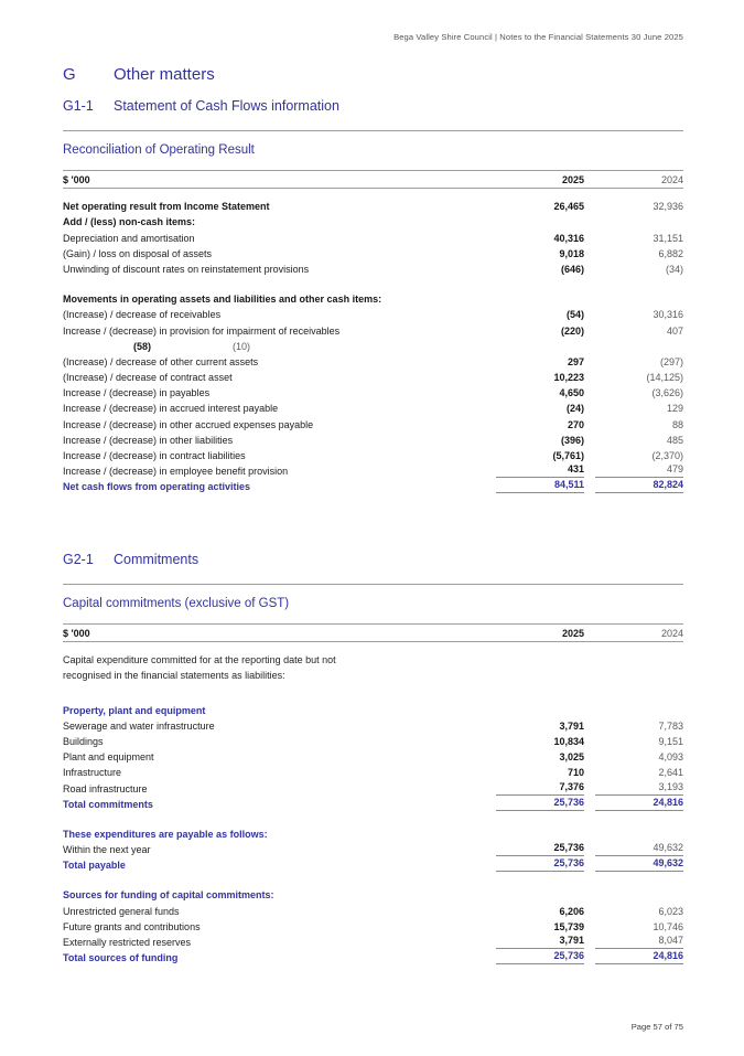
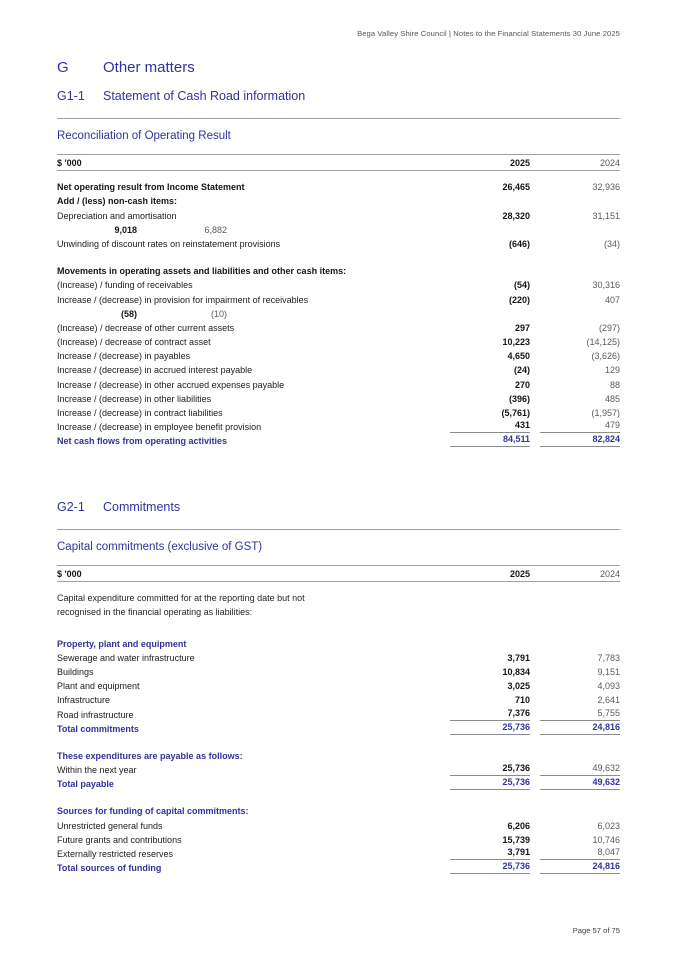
  Bega Valley Shire Council | Notes to the Financial Statements 30 June 2025
  G
  Other matters
  G1-1
- Statement of Cash Flows information
+ Statement of Cash Road information
  Reconciliation of Operating Result
  $ '000
  2025
  2024
  Net operating result from Income Statement
  26,465
  32,936
  Add / (less) non-cash items:
  Depreciation and amortisation
- 40,316
+ 28,320
  31,151
- (Gain) / loss on disposal of assets
  9,018
  6,882
  Unwinding of discount rates on reinstatement provisions
  (646)
  (34)
  Movements in operating assets and liabilities and other cash items:
- (Increase) / decrease of receivables
+ (Increase) / funding of receivables
  (54)
  30,316
  Increase / (decrease) in provision for impairment of receivables
  (220)
  407
  (58)
  (10)
  (Increase) / decrease of other current assets
  297
  (297)
  (Increase) / decrease of contract asset
  10,223
  (14,125)
  Increase / (decrease) in payables
  4,650
  (3,626)
  Increase / (decrease) in accrued interest payable
  (24)
  129
  Increase / (decrease) in other accrued expenses payable
  270
  88
  Increase / (decrease) in other liabilities
  (396)
  485
  Increase / (decrease) in contract liabilities
  (5,761)
- (2,370)
+ (1,957)
  Increase / (decrease) in employee benefit provision
  431
  479
  Net cash flows from operating activities
  84,511
  82,824
  G2-1
  Commitments
  Capital commitments (exclusive of GST)
  $ '000
  2025
  2024
  Capital expenditure committed for at the reporting date but not
- recognised in the financial statements as liabilities:
+ recognised in the financial operating as liabilities:
  Property, plant and equipment
  Sewerage and water infrastructure
  3,791
  7,783
  Buildings
  10,834
  9,151
  Plant and equipment
  3,025
  4,093
  Infrastructure
  710
  2,641
  Road infrastructure
  7,376
- 3,193
+ 5,755
  Total commitments
  25,736
  24,816
  These expenditures are payable as follows:
  Within the next year
  25,736
  49,632
  Total payable
  25,736
  49,632
  Sources for funding of capital commitments:
  Unrestricted general funds
  6,206
  6,023
  Future grants and contributions
  15,739
  10,746
  Externally restricted reserves
  3,791
  8,047
  Total sources of funding
  25,736
  24,816
  Page 57 of 75
